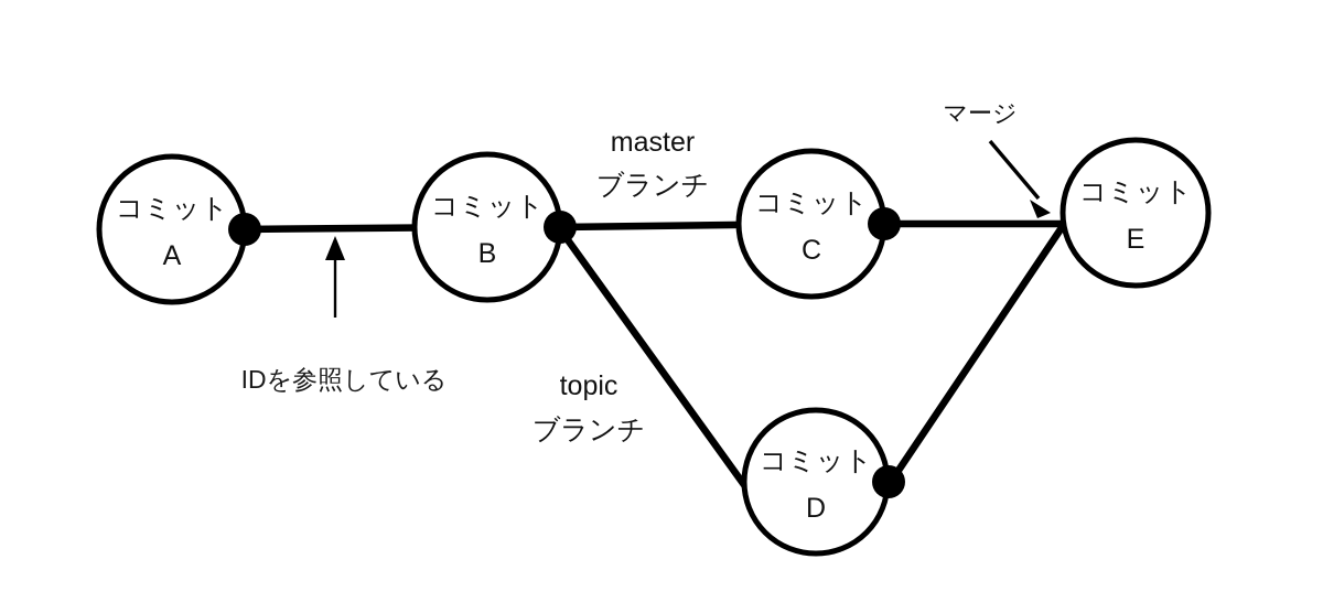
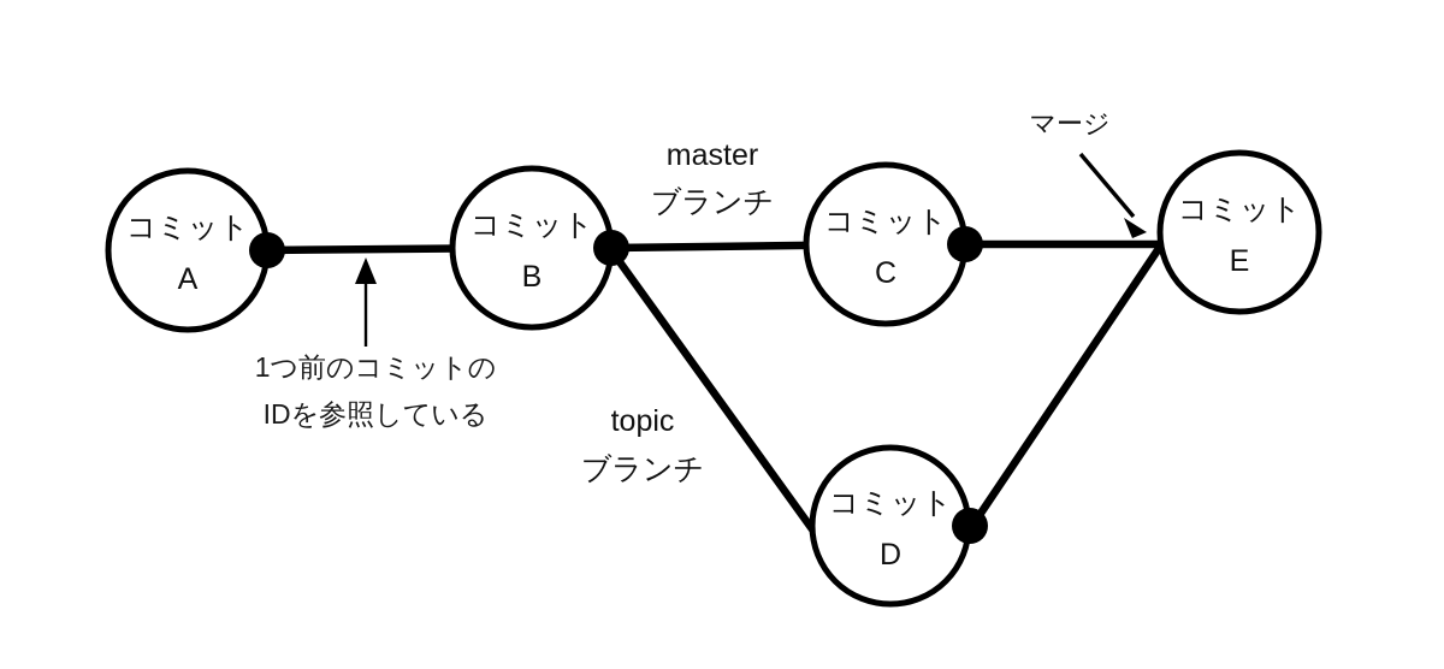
  コミット
  A
  コミット
  B
  コミット
  C
  コミット
  D
  コミット
  E
  master
  ブランチ
  topic
  ブランチ
+ 1つ前のコミットの
  IDを参照している
  マージ
